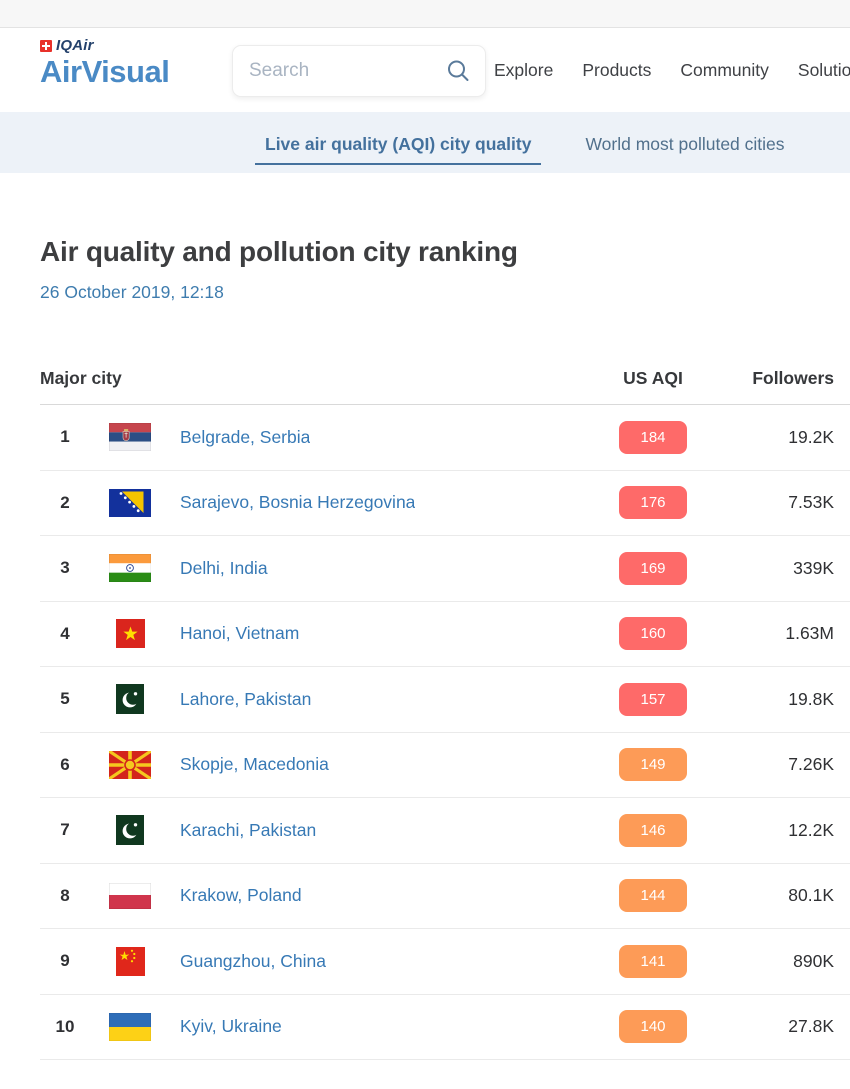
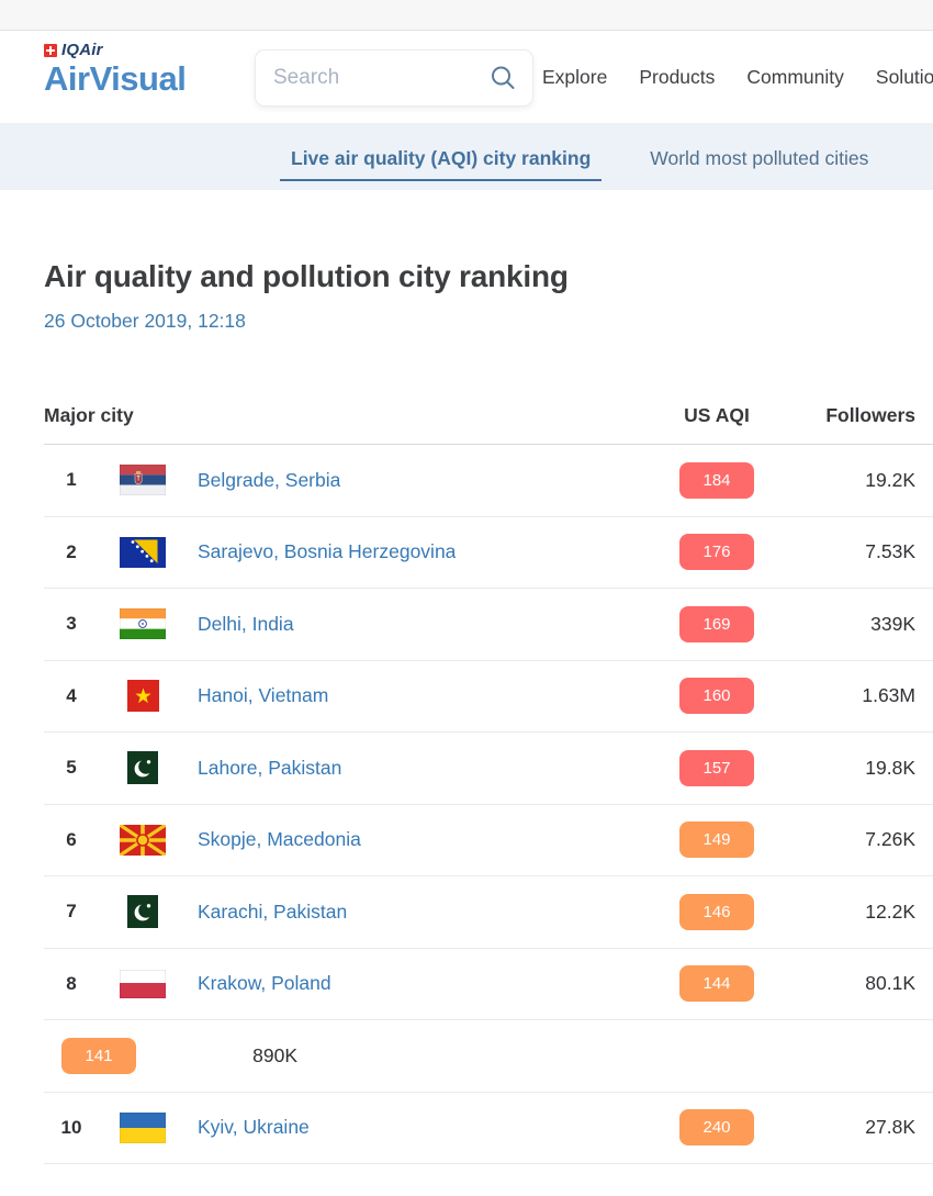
  IQAir
  AirVisual
  Search
  Explore
  Products
  Community
  Solutio
- Live air quality (AQI) city quality
+ Live air quality (AQI) city ranking
  World most polluted cities
  Air quality and pollution city ranking
  26 October 2019, 12:18
  Major city
  US AQI
  Followers
  1
  Belgrade, Serbia
  184
  19.2K
  2
  Sarajevo, Bosnia Herzegovina
  176
  7.53K
  3
  Delhi, India
  169
  339K
  4
  Hanoi, Vietnam
  160
  1.63M
  5
  Lahore, Pakistan
  157
  19.8K
  6
  Skopje, Macedonia
  149
  7.26K
  7
  Karachi, Pakistan
  146
  12.2K
  8
  Krakow, Poland
  144
  80.1K
- 9
- Guangzhou, China
  141
  890K
  10
  Kyiv, Ukraine
- 140
+ 240
  27.8K
